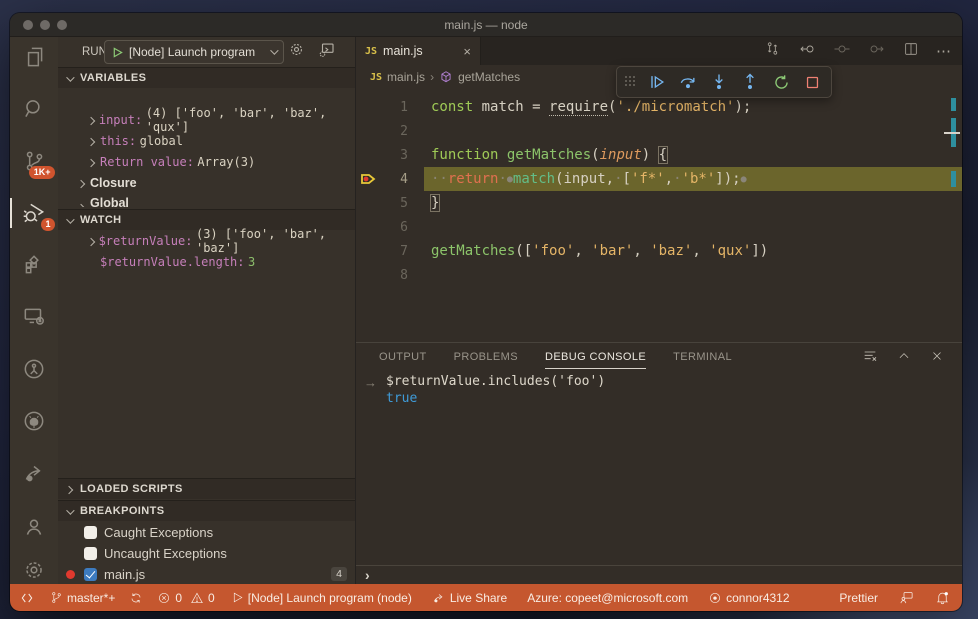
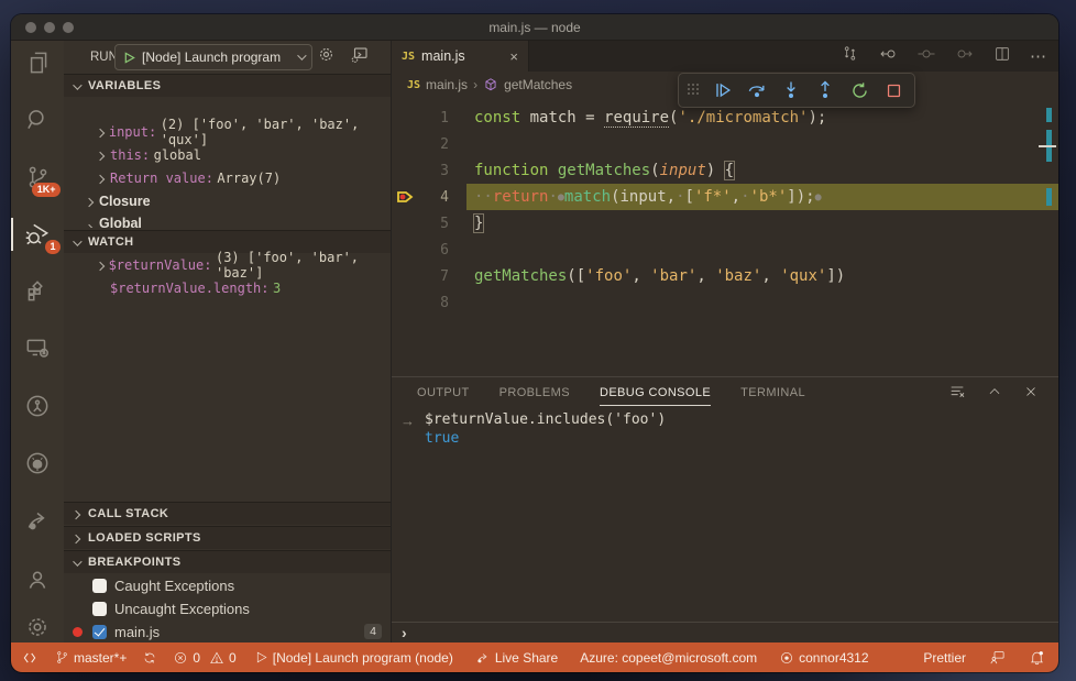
  main.js — node
  1K+
  1
  RUN
  [Node] Launch program
  VARIABLES
  input:
- (4) ['foo', 'bar', 'baz', 'qux']
+ (2) ['foo', 'bar', 'baz', 'qux']
  this:
  global
  Return value:
- Array(3)
+ Array(7)
  Closure
  Global
  WATCH
  $returnValue:
  (3) ['foo', 'bar', 'baz']
  $returnValue.length:
  3
+ CALL STACK
  LOADED SCRIPTS
  BREAKPOINTS
  Caught Exceptions
  Uncaught Exceptions
  main.js
  4
  JS
  main.js
  ×
  ⋯
  JS
  main.js
  ›
  getMatches
  1
  const match = require('./micromatch');
  2
  3
  function getMatches(input) {
  4
  ··return·●match(input,·['f*',·'b*']);●
  5
  }
  6
  7
  getMatches(['foo', 'bar', 'baz', 'qux'])
  8
  OUTPUT
  PROBLEMS
  DEBUG CONSOLE
  TERMINAL
  →
  $returnValue.includes('foo')
  true
  ›
  master*+
  0
  0
  [Node] Launch program (node)
  Live Share
  Azure: copeet@microsoft.com
  connor4312
  Prettier
